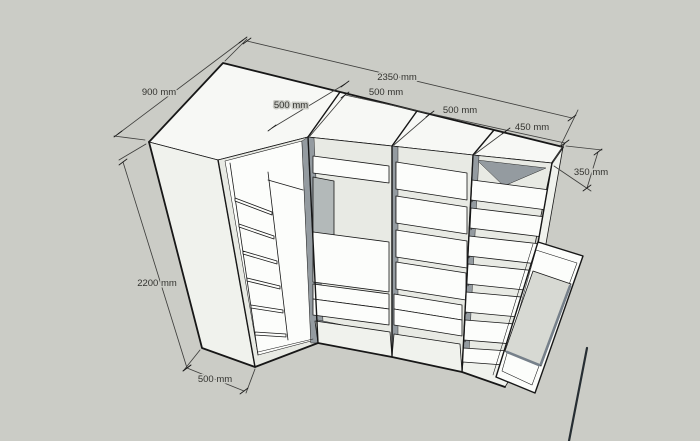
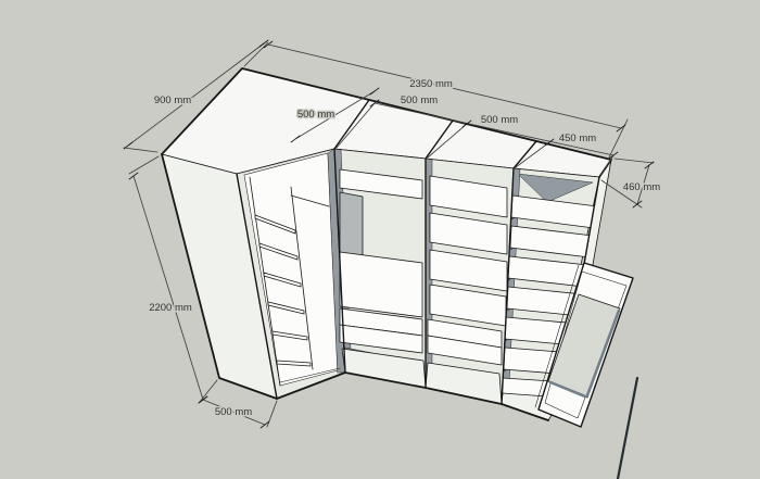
  900 mm
  2350 mm
  500 mm
  500 mm
  500 mm
  450 mm
- 350 mm
+ 460 mm
  2200 mm
  500 mm
